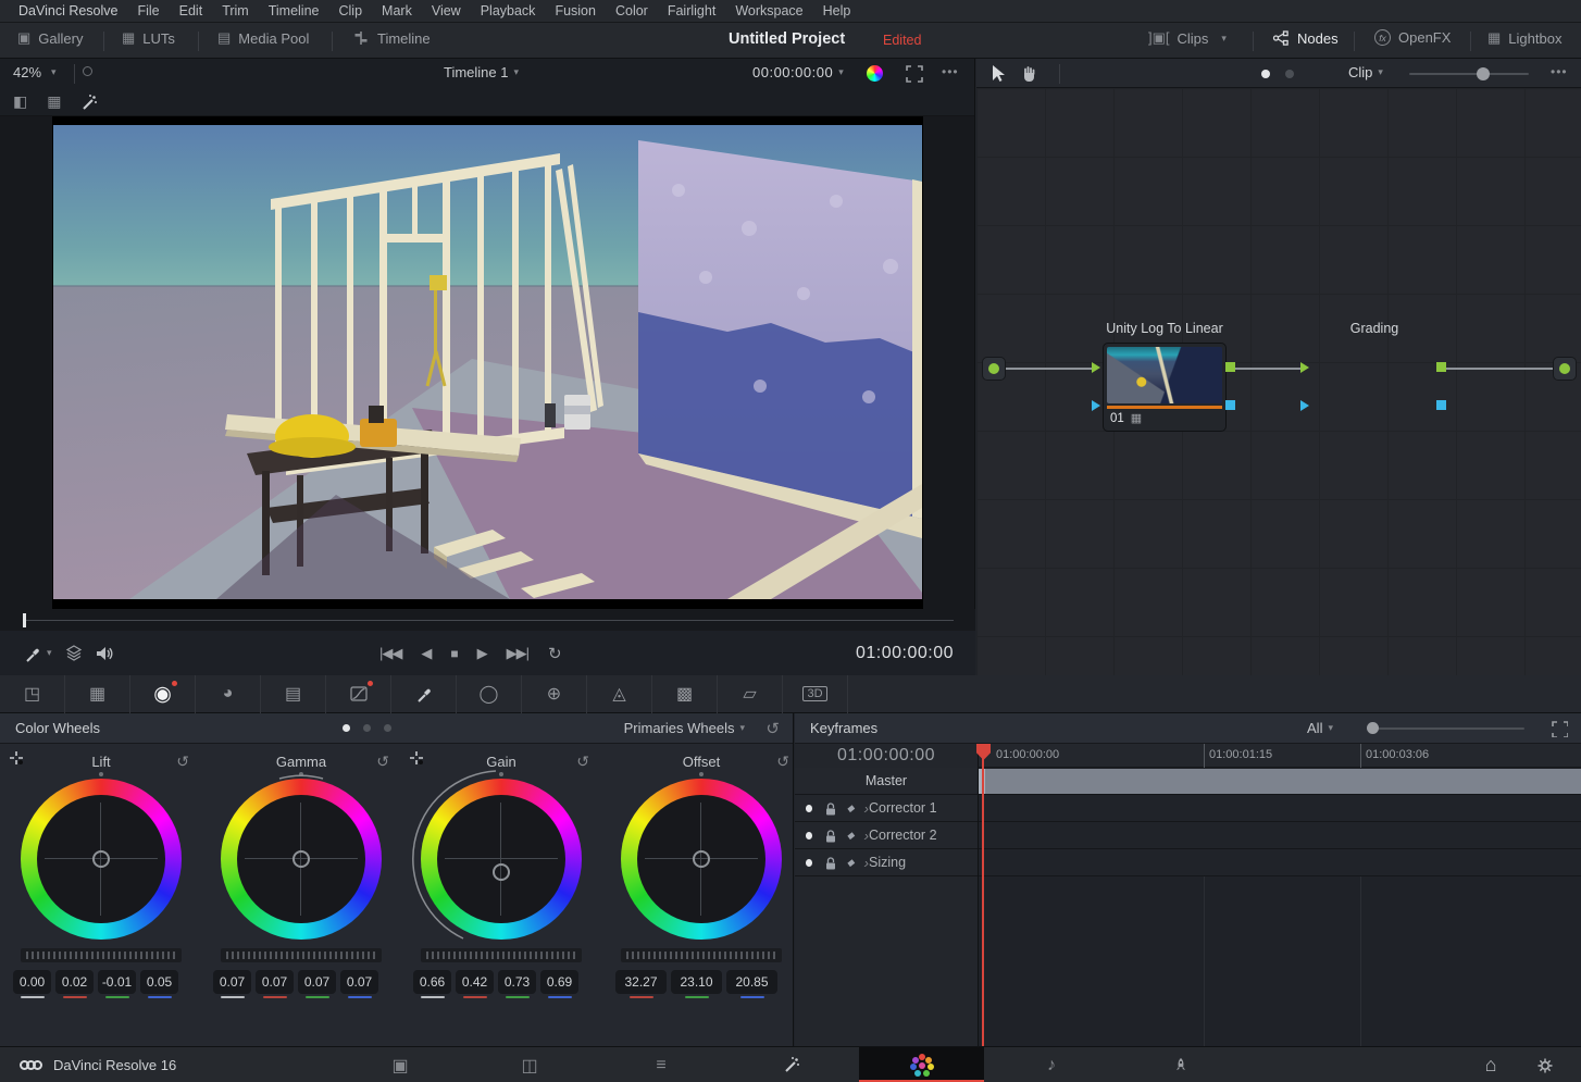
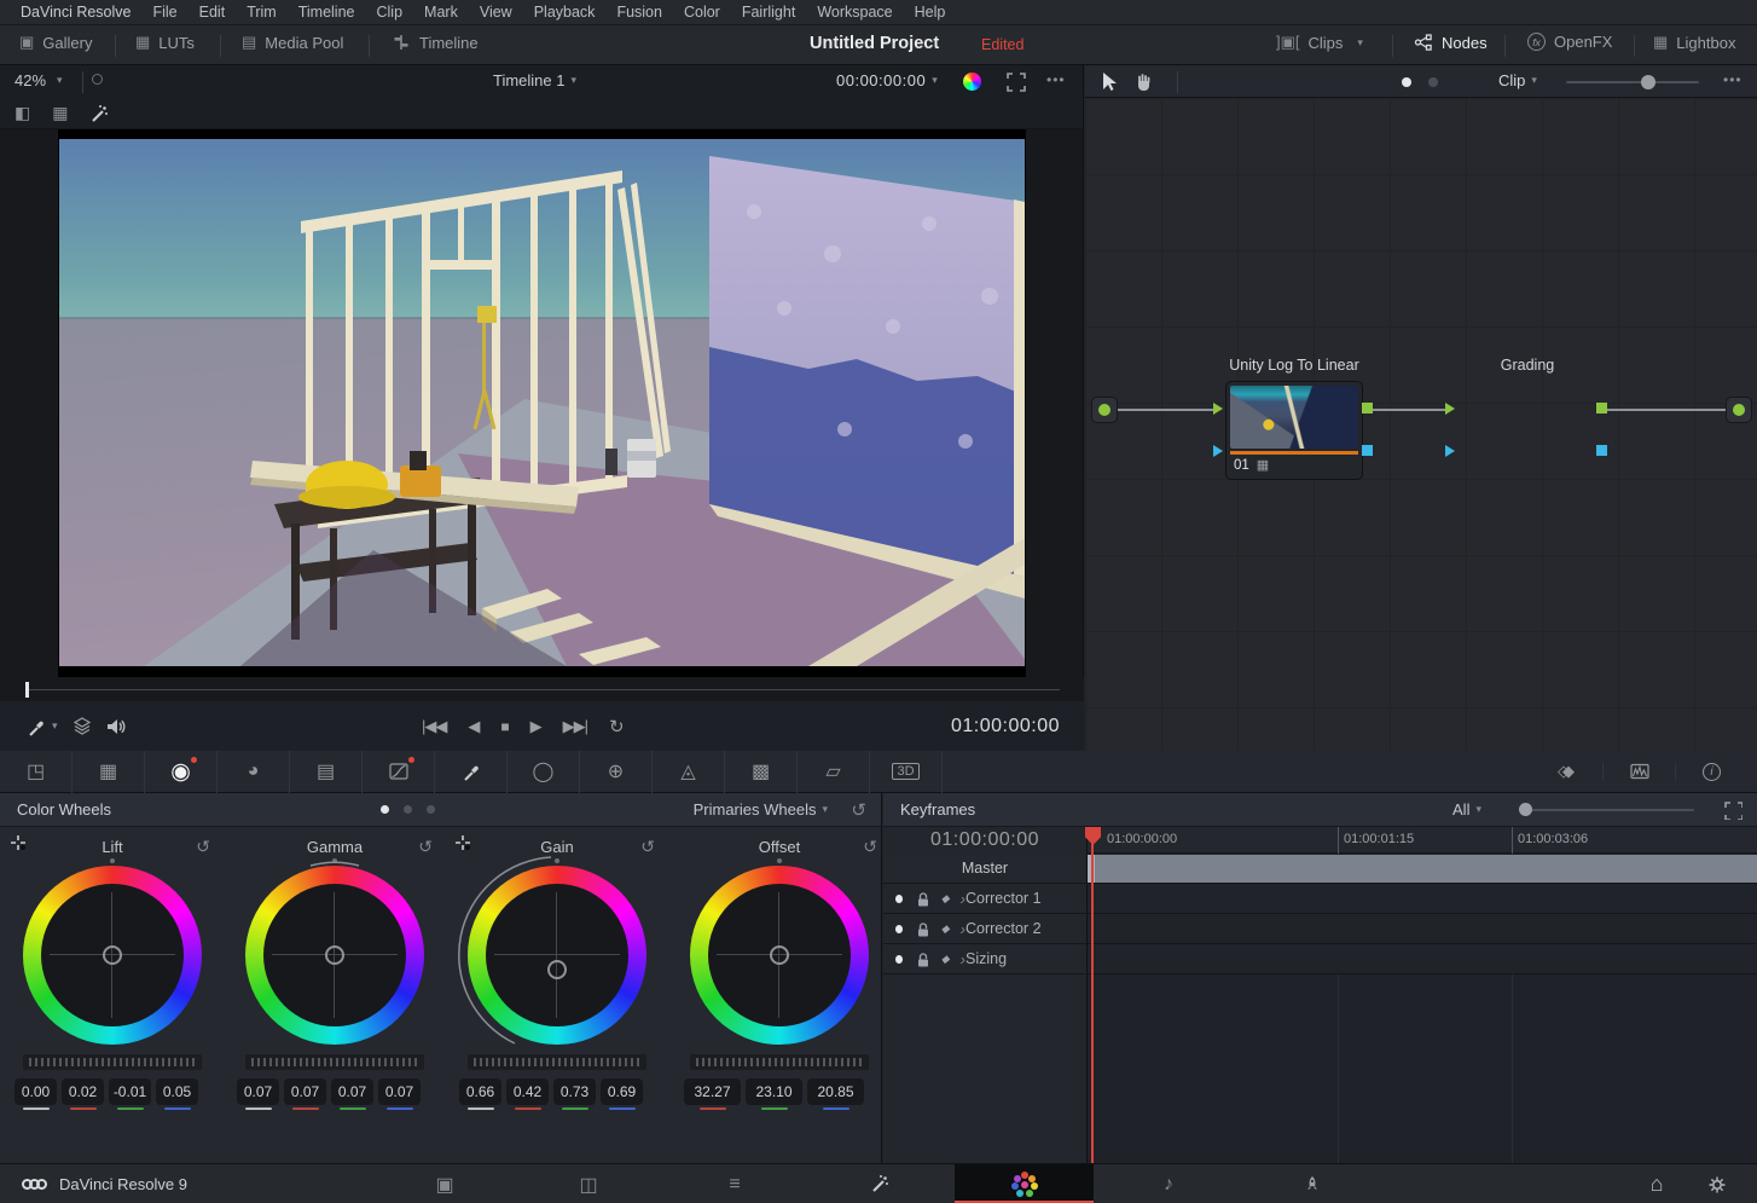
  DaVinci Resolve
  File
  Edit
  Trim
  Timeline
  Clip
  Mark
  View
  Playback
  Fusion
  Color
  Fairlight
  Workspace
  Help
  ▣
  Gallery
  ▦
  LUTs
  ▤
  Media Pool
  Timeline
  Untitled Project
  Edited
  ]▣[
  Clips
  ▾
  Nodes
  fx
  OpenFX
  ▦
  Lightbox
  42%
  ▾
  Timeline 1
  ▾
  00:00:00:00
  ▾
  •••
  ◧
  ▦
  ▾
  |◀◀
  ◀
  ■
  ▶
  ▶▶|
  ↻
  01:00:00:00
  Clip
  ▾
  •••
  Unity Log To Linear
  01
  ▦
  Grading
  ◳
  ▦
  ◉
  ◕
  ▤
  ◯
  ⊕
  ◬
  ▩
  ▱
  3D
+ ◇◆
+ i
  Color Wheels
  Primaries Wheels
  ▾
  ↺
  Lift
  ↺
  0.00
  0.02
  -0.01
  0.05
  Gamma
  ↺
  0.07
  0.07
  0.07
  0.07
  Gain
  ↺
  0.66
  0.42
  0.73
  0.69
  Offset
  ↺
  32.27
  23.10
  20.85
  Keyframes
  All
  ▾
  01:00:00:00
  Master
  ◆
  ›
  Corrector 1
  ◆
  ›
  Corrector 2
  ◆
  ›
  Sizing
  01:00:00:00
  01:00:01:15
  01:00:03:06
- DaVinci Resolve 16
+ DaVinci Resolve 9
  ▣
  ◫
  ≡
  ♪
  ⌂
